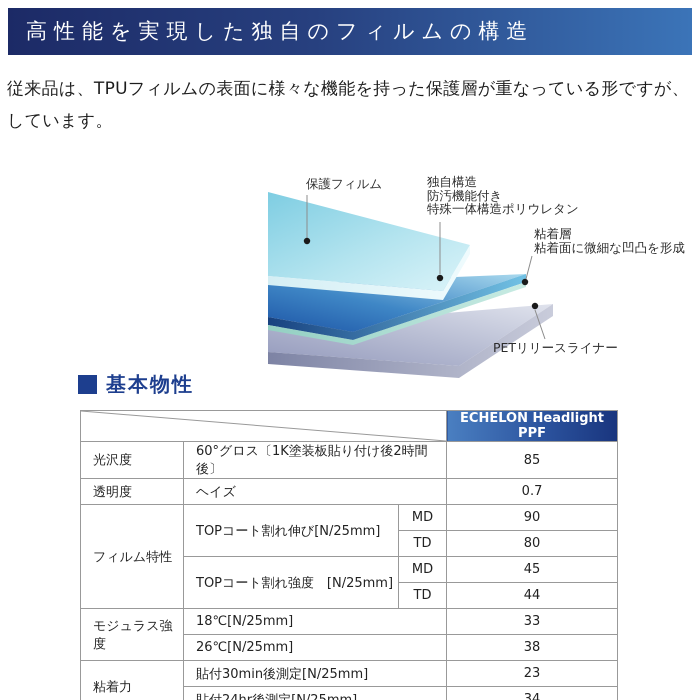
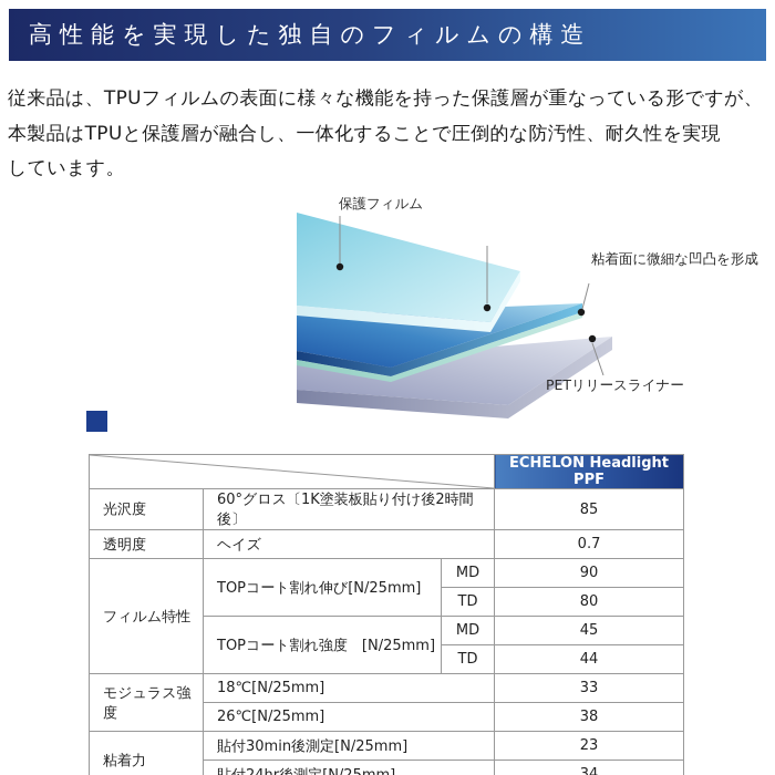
  高性能を実現した独自のフィルムの構造
  従来品は、TPUフィルムの表面に様々な機能を持った保護層が重なっている形ですが、
+ 本製品はTPUと保護層が融合し、一体化することで圧倒的な防汚性、耐久性を実現
  しています。
  保護フィルム
- 独自構造
- 防汚機能付き
- 特殊一体構造ポリウレタン
- 粘着層
  粘着面に微細な凹凸を形成
  PETリリースライナー
- 基本物性
  	ECHELON Headlight PPF
  光沢度	60°グロス〔1K塗装板貼り付け後2時間後〕	85
  透明度	ヘイズ	0.7
  フィルム特性	TOPコート割れ伸び[N/25mm]	MD	90
  TD	80
  TOPコート割れ強度 [N/25mm]	MD	45
  TD	44
  モジュラス強度	18℃[N/25mm]	33
  26℃[N/25mm]	38
  粘着力	貼付30min後測定[N/25mm]	23
